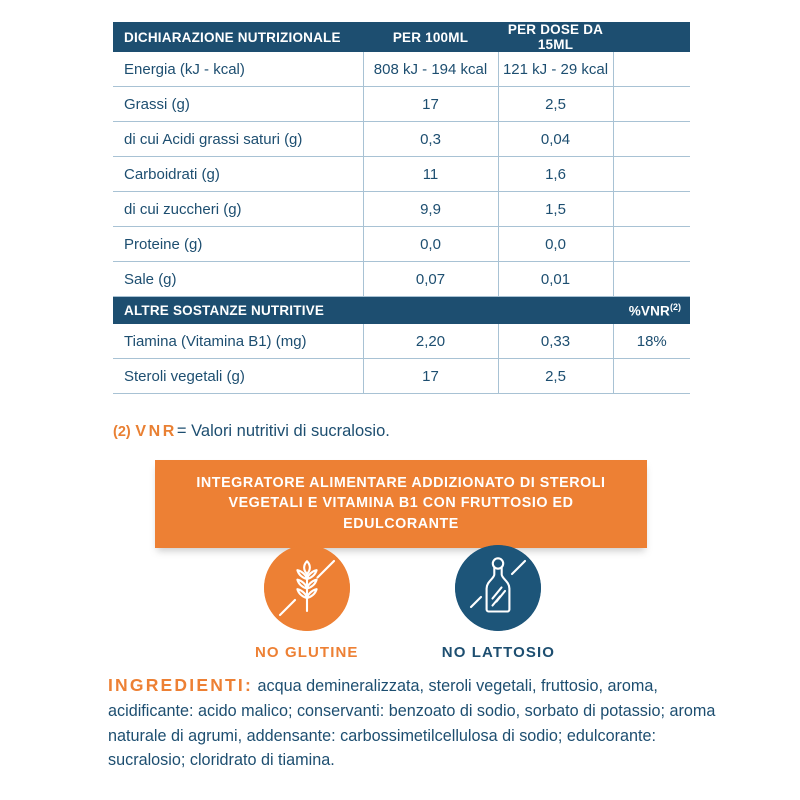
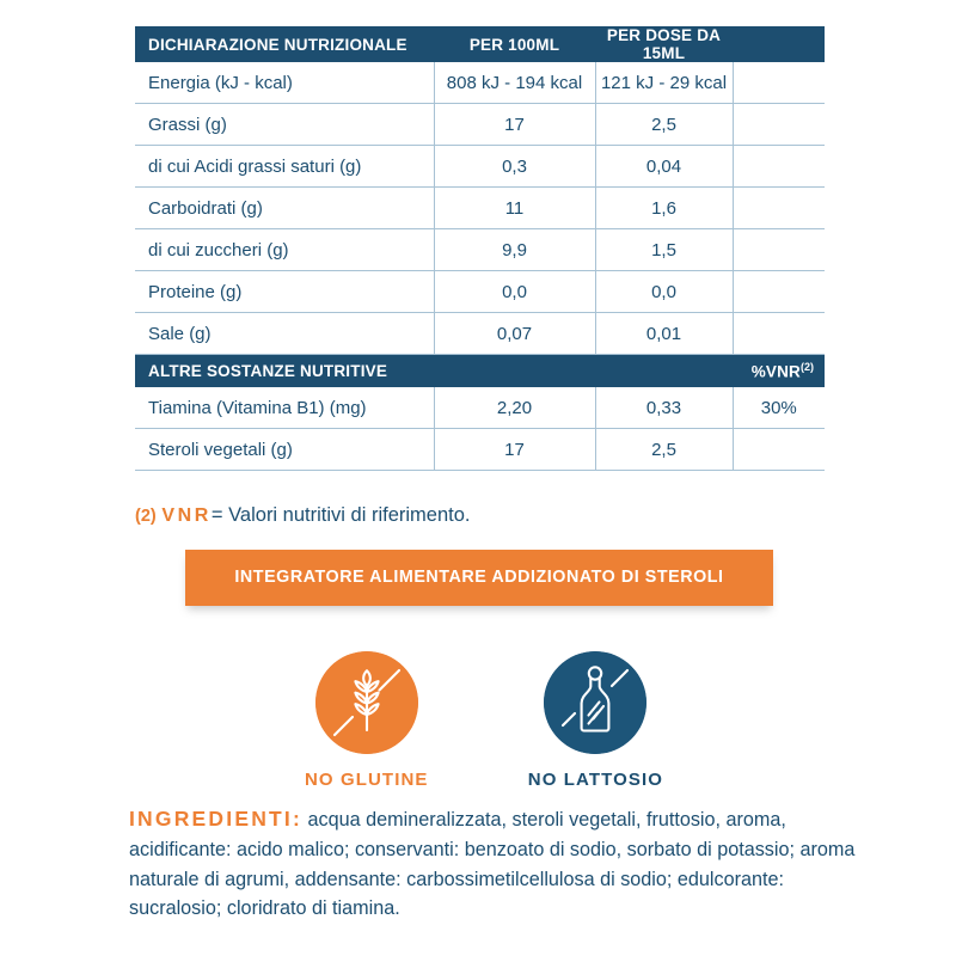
  DICHIARAZIONE NUTRIZIONALE	PER 100ML	PER DOSE DA 15ML
  Energia (kJ - kcal)	808 kJ - 194 kcal	121 kJ - 29 kcal
  Grassi (g)	17	2,5
  di cui Acidi grassi saturi (g)	0,3	0,04
  Carboidrati (g)	11	1,6
  di cui zuccheri (g)	9,9	1,5
  Proteine (g)	0,0	0,0
  Sale (g)	0,07	0,01
  ALTRE SOSTANZE NUTRITIVE	%VNR(2)
- Tiamina (Vitamina B1) (mg)	2,20	0,33	18%
+ Tiamina (Vitamina B1) (mg)	2,20	0,33	30%
  Steroli vegetali (g)	17	2,5
- (2) VNR= Valori nutritivi di sucralosio.
+ (2) VNR= Valori nutritivi di riferimento.
  INTEGRATORE ALIMENTARE ADDIZIONATO DI STEROLI
- VEGETALI E VITAMINA B1 CON FRUTTOSIO ED EDULCORANTE
  NO GLUTINE
  NO LATTOSIO
  INGREDIENTI: acqua demineralizzata, steroli vegetali, fruttosio, aroma, acidificante: acido malico; conservanti: benzoato di sodio, sorbato di potassio; aroma naturale di agrumi, addensante: carbossimetilcellulosa di sodio; edulcorante: sucralosio; cloridrato di tiamina.
